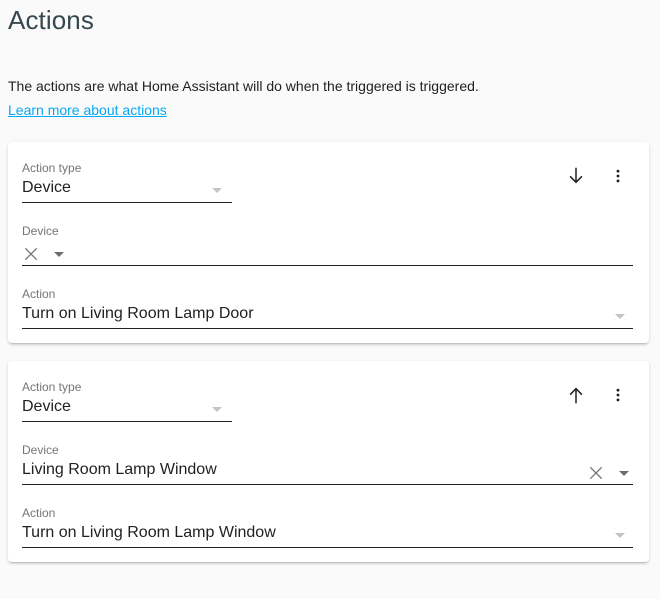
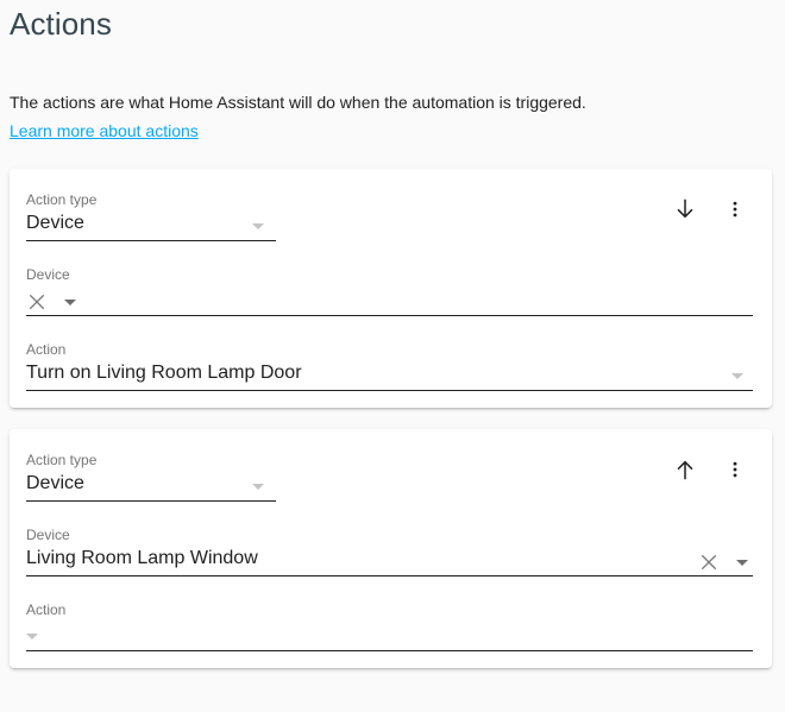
  Actions
- The actions are what Home Assistant will do when the triggered is triggered.
+ The actions are what Home Assistant will do when the automation is triggered.
  Learn more about actions
  Action type
  Device
  Device
  Action
  Turn on Living Room Lamp Door
  Action type
  Device
  Device
  Living Room Lamp Window
  Action
- Turn on Living Room Lamp Window
